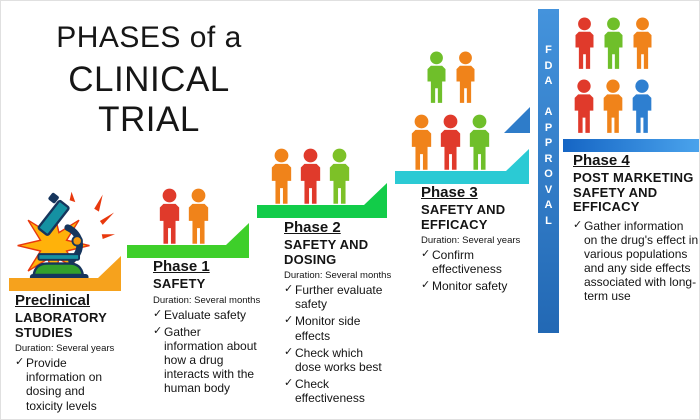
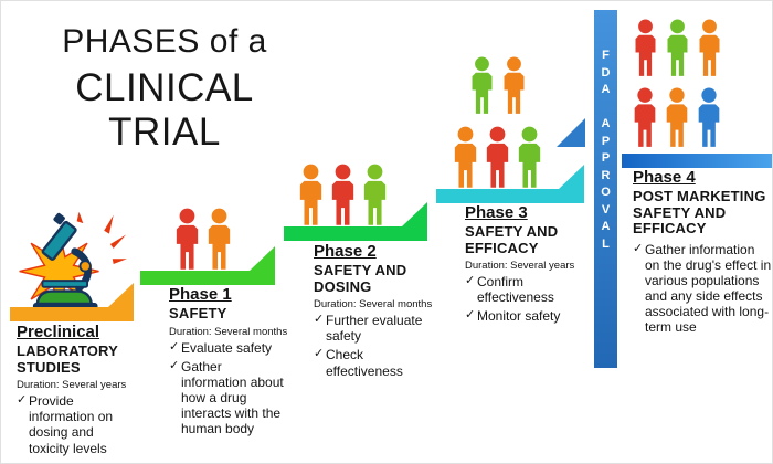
  PHASES of a
  CLINICAL TRIAL
  F
  D
  A
  A
  P
  P
  R
  O
  V
  A
  L
  Preclinical
  LABORATORY STUDIES
  Duration: Several years
  Provide information on dosing and toxicity levels
  Phase 1
  SAFETY
  Duration: Several months
  Evaluate safety
  Gather information about how a drug interacts with the human body
  Phase 2
  SAFETY AND DOSING
  Duration: Several months
  Further evaluate safety
- Monitor side effects
- Check which dose works best
  Check effectiveness
  Phase 3
  SAFETY AND EFFICACY
  Duration: Several years
  Confirm effectiveness
  Monitor safety
  Phase 4
  POST MARKETING SAFETY AND EFFICACY
  Gather information on the drug's effect in various populations and any side effects associated with long-term use
